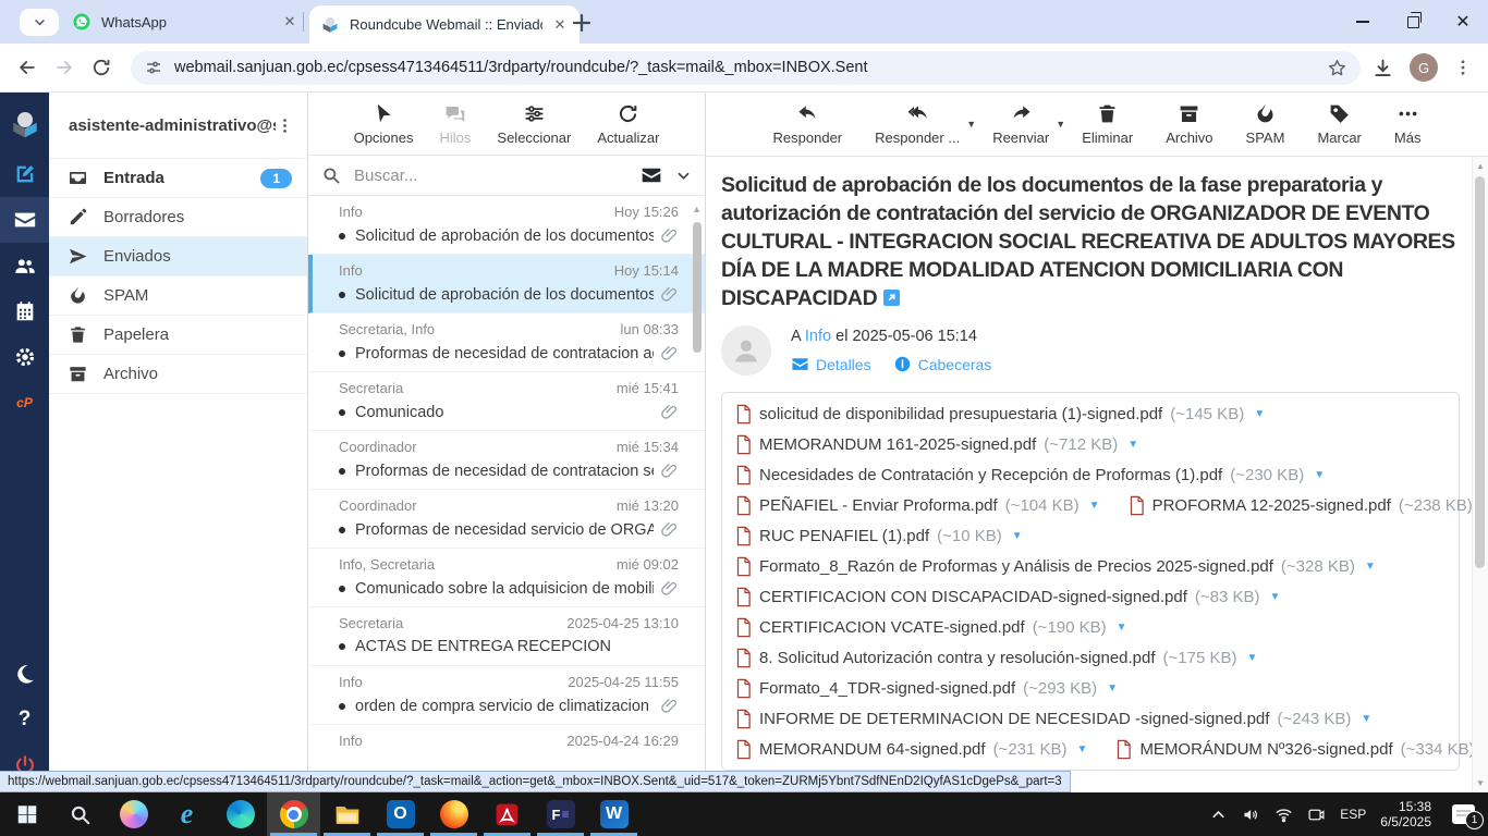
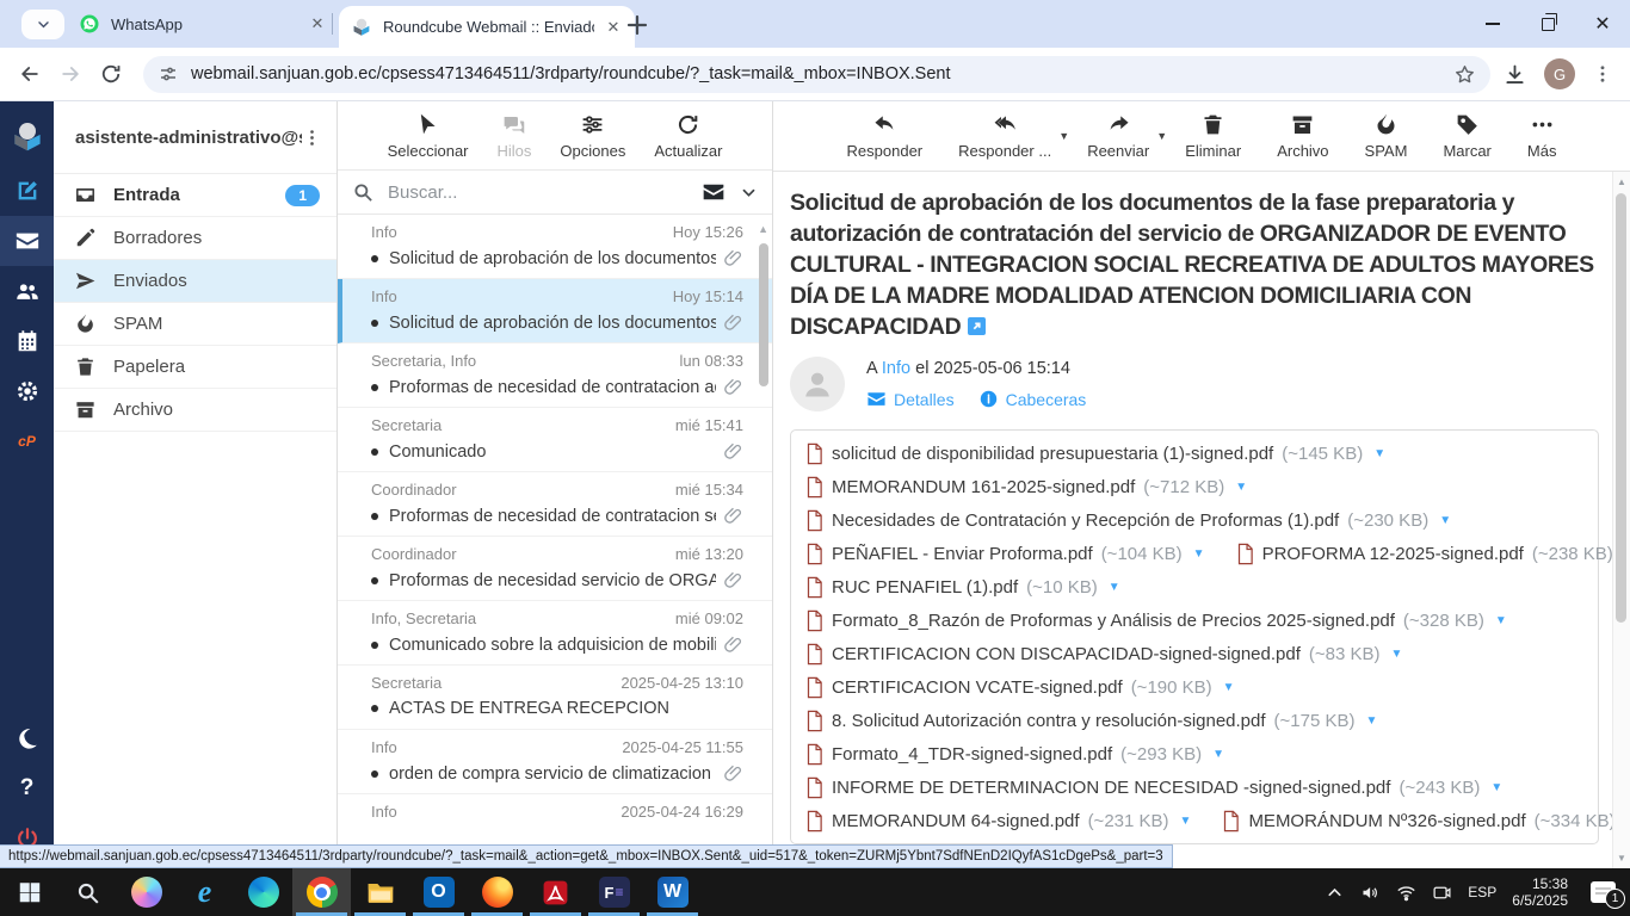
  WhatsApp
  ✕
  Roundcube Webmail :: Enviad
  ✕
  ✕
  webmail.sanjuan.gob.ec/cpsess4713464511/3rdparty/roundcube/?_task=mail&_mbox=INBOX.Sent
  G
  cP
  ?
  asistente-administrativo@
  Entrada
  1
  Borradores
  Enviados
  SPAM
  Papelera
  Archivo
- Opciones
+ Seleccionar
  Hilos
- Seleccionar
+ Opciones
  Actualizar
  Buscar...
  Info
  Hoy 15:26
  Solicitud de aprobación de los documentos
  Info
  Hoy 15:14
  Solicitud de aprobación de los documentos
  Secretaria, Info
  lun 08:33
  Proformas de necesidad de contratacion a
  Secretaria
  mié 15:41
  Comunicado
  Coordinador
  mié 15:34
  Proformas de necesidad de contratacion s
  Coordinador
  mié 13:20
  Proformas de necesidad servicio de ORGA
  Info, Secretaria
  mié 09:02
  Comunicado sobre la adquisicion de mobil
  Secretaria
  2025-04-25 13:10
  ACTAS DE ENTREGA RECEPCION
  Info
  2025-04-25 11:55
  orden de compra servicio de climatizacion
  Info
  2025-04-24 16:29
  ▲
  Responder
  Responder ...
  ▼
  Reenviar
  ▼
  Eliminar
  Archivo
  SPAM
  Marcar
  Más
  Solicitud de aprobación de los documentos de la fase preparatoria y autorización de contratación del servicio de ORGANIZADOR DE EVENTO CULTURAL - INTEGRACION SOCIAL RECREATIVA DE ADULTOS MAYORES DÍA DE LA MADRE MODALIDAD ATENCION DOMICILIARIA CON DISCAPACIDAD
  A Info el 2025-05-06 15:14
  Detalles
  Cabeceras
  solicitud de disponibilidad presupuestaria (1)-signed.pdf
  (~145 KB)
  ▼
  MEMORANDUM 161-2025-signed.pdf
  (~712 KB)
  ▼
  Necesidades de Contratación y Recepción de Proformas (1).pdf
  (~230 KB)
  ▼
  PEÑAFIEL - Enviar Proforma.pdf
  (~104 KB)
  ▼
  PROFORMA 12-2025-signed.pdf
  (~238 KB)
  RUC PENAFIEL (1).pdf
  (~10 KB)
  ▼
  Formato_8_Razón de Proformas y Análisis de Precios 2025-signed.pdf
  (~328 KB)
  ▼
  CERTIFICACION CON DISCAPACIDAD-signed-signed.pdf
  (~83 KB)
  ▼
  CERTIFICACION VCATE-signed.pdf
  (~190 KB)
  ▼
  8. Solicitud Autorización contra y resolución-signed.pdf
  (~175 KB)
  ▼
  Formato_4_TDR-signed-signed.pdf
  (~293 KB)
  ▼
  INFORME DE DETERMINACION DE NECESIDAD -signed-signed.pdf
  (~243 KB)
  ▼
  MEMORANDUM 64-signed.pdf
  (~231 KB)
  ▼
  MEMORÁNDUM Nº326-signed.pdf
  (~334 KB
  ▲
  ▼
  https://webmail.sanjuan.gob.ec/cpsess4713464511/3rdparty/roundcube/?_task=mail&_action=get&_mbox=INBOX.Sent&_uid=517&_token=ZURMj5Ybnt7SdfNEnD2IQyfAS1cDgePs&_part=3
  e
  O
  F
  ≡
  W
  ESP
  15:38
  6/5/2025
  1
